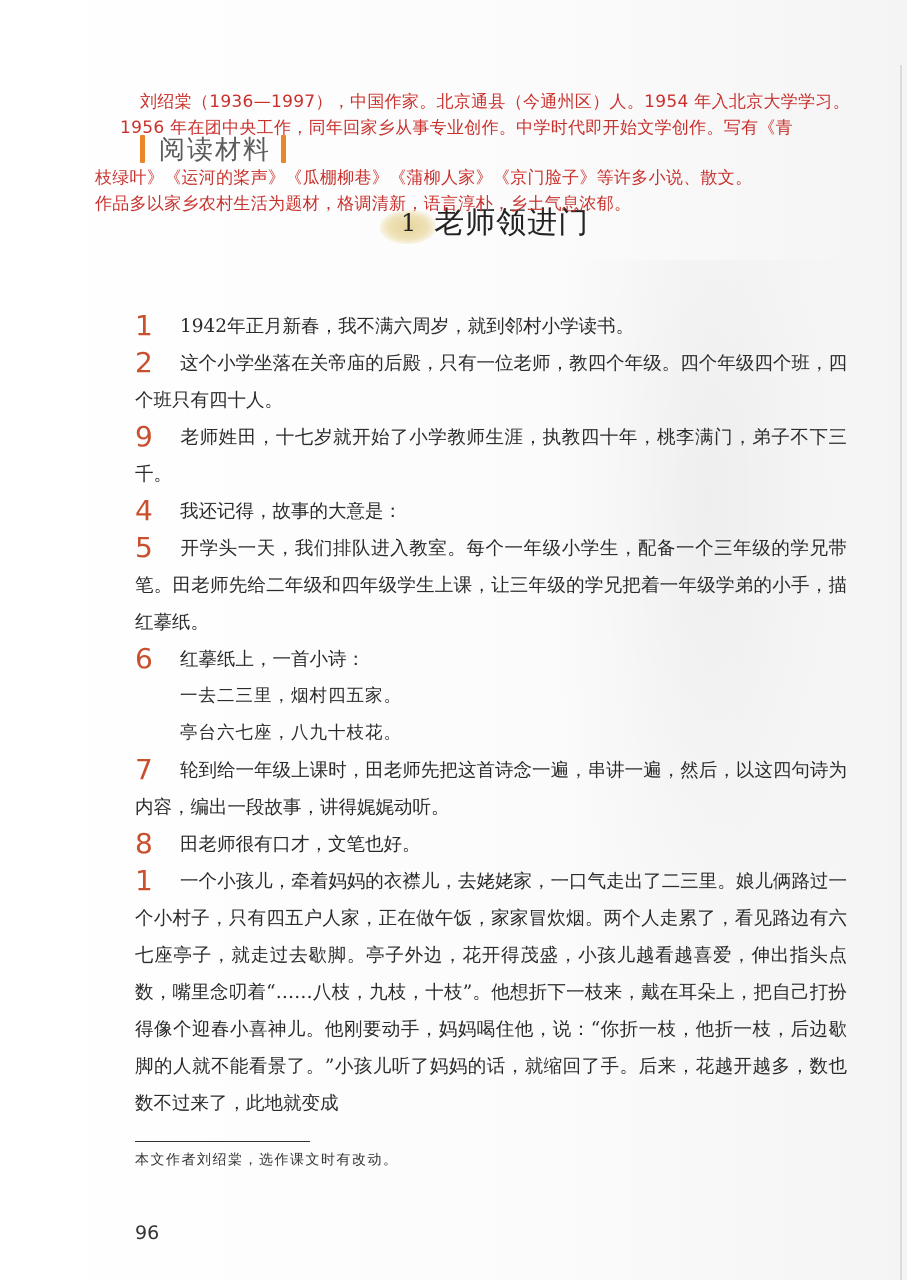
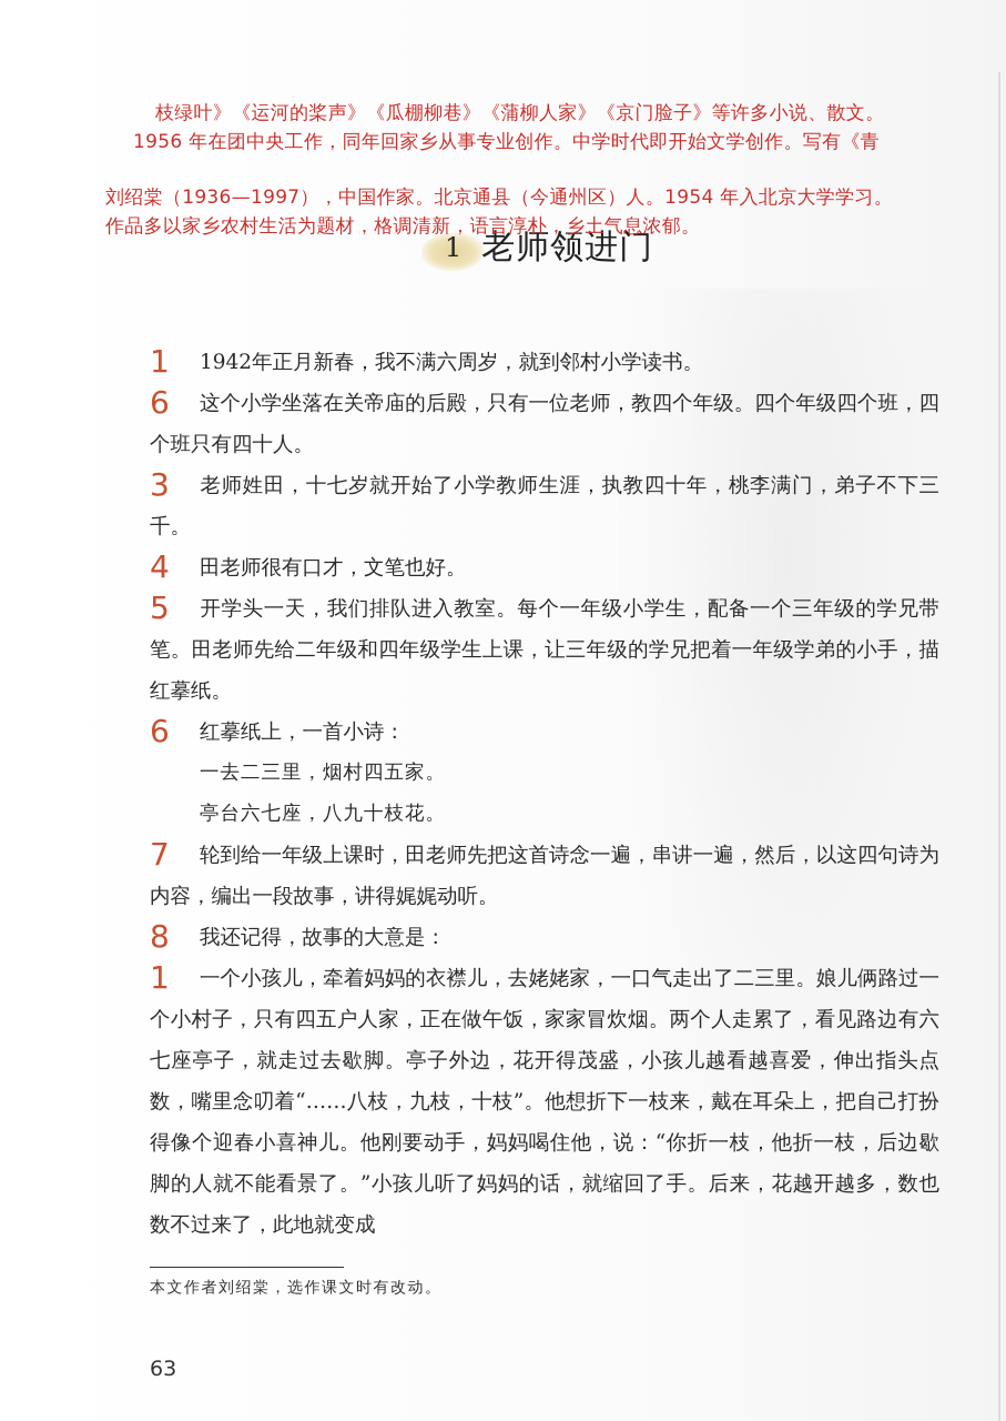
- 阅读材料
- 刘绍棠（1936—1997），中国作家。北京通县（今通州区）人。1954 年入北京大学学习。
+ 枝绿叶》《运河的桨声》《瓜棚柳巷》《蒲柳人家》《京门脸子》等许多小说、散文。
  1956 年在团中央工作，同年回家乡从事专业创作。中学时代即开始文学创作。写有《青
- 枝绿叶》《运河的桨声》《瓜棚柳巷》《蒲柳人家》《京门脸子》等许多小说、散文。
+ 刘绍棠（1936—1997），中国作家。北京通县（今通州区）人。1954 年入北京大学学习。
  作品多以家乡农村生活为题材，格调清新，语言淳朴，乡土气息浓郁。
  1
  老师领进门
  1 1942年正月新春，我不满六周岁，就到邻村小学读书。
- 2 这个小学坐落在关帝庙的后殿，只有一位老师，教四个年级。四个年级四个班，四个班只有四十人。
+ 6 这个小学坐落在关帝庙的后殿，只有一位老师，教四个年级。四个年级四个班，四个班只有四十人。
- 9 老师姓田，十七岁就开始了小学教师生涯，执教四十年，桃李满门，弟子不下三千。
+ 3 老师姓田，十七岁就开始了小学教师生涯，执教四十年，桃李满门，弟子不下三千。
- 4 我还记得，故事的大意是：
+ 4 田老师很有口才，文笔也好。
  5 开学头一天，我们排队进入教室。每个一年级小学生，配备一个三年级的学兄带笔。田老师先给二年级和四年级学生上课，让三年级的学兄把着一年级学弟的小手，描红摹纸。
  6 红摹纸上，一首小诗：
  一去二三里，烟村四五家。
  亭台六七座，八九十枝花。
  7 轮到给一年级上课时，田老师先把这首诗念一遍，串讲一遍，然后，以这四句诗为内容，编出一段故事，讲得娓娓动听。
- 8 田老师很有口才，文笔也好。
+ 8 我还记得，故事的大意是：
  1 一个小孩儿，牵着妈妈的衣襟儿，去姥姥家，一口气走出了二三里。娘儿俩路过一个小村子，只有四五户人家，正在做午饭，家家冒炊烟。两个人走累了，看见路边有六七座亭子，就走过去歇脚。亭子外边，花开得茂盛，小孩儿越看越喜爱，伸出指头点数，嘴里念叨着“……八枝，九枝，十枝”。他想折下一枝来，戴在耳朵上，把自己打扮得像个迎春小喜神儿。他刚要动手，妈妈喝住他，说：“你折一枝，他折一枝，后边歇脚的人就不能看景了。”小孩儿听了妈妈的话，就缩回了手。后来，花越开越多，数也数不过来了，此地就变成
  本文作者刘绍棠，选作课文时有改动。
- 96
+ 63
